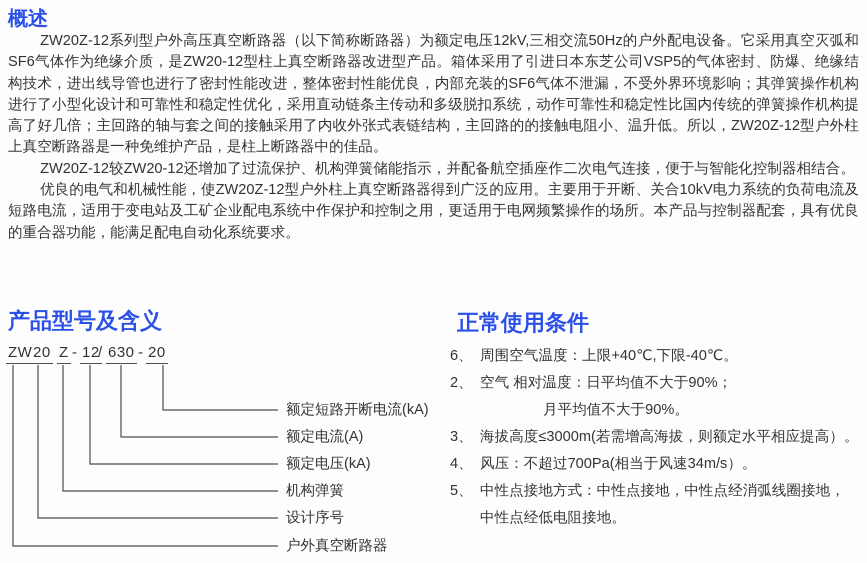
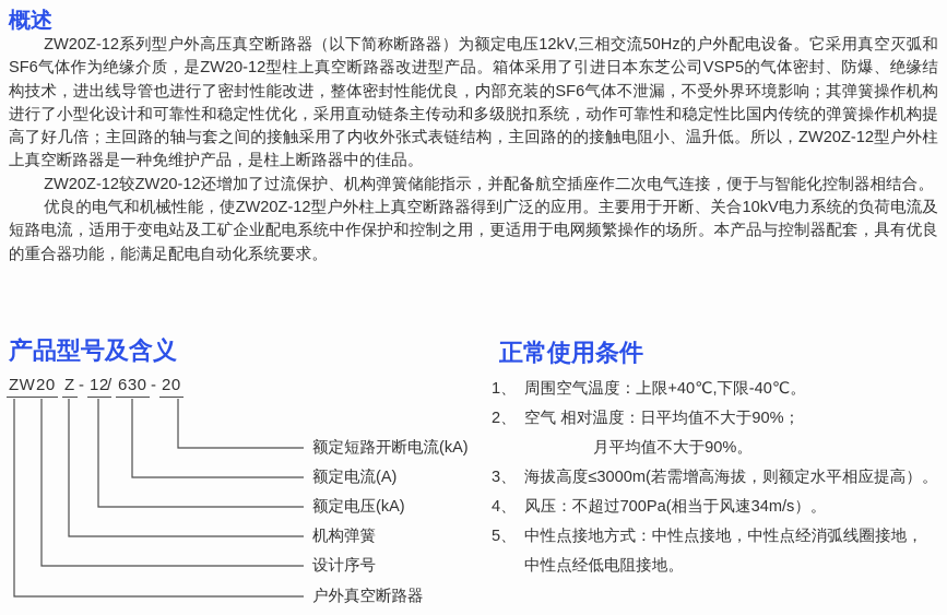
  概述
  ZW20Z-12系列型户外高压真空断路器（以下简称断路器）为额定电压12kV,三相交流50Hz的户外配电设备。它采用真空灭弧和SF6气体作为绝缘介质，是ZW20-12型柱上真空断路器改进型产品。箱体采用了引进日本东芝公司VSP5的气体密封、防爆、绝缘结构技术，进出线导管也进行了密封性能改进，整体密封性能优良，内部充装的SF6气体不泄漏，不受外界环境影响；其弹簧操作机构进行了小型化设计和可靠性和稳定性优化，采用直动链条主传动和多级脱扣系统，动作可靠性和稳定性比国内传统的弹簧操作机构提高了好几倍；主回路的轴与套之间的接触采用了内收外张式表链结构，主回路的的接触电阻小、温升低。所以，ZW20Z-12型户外柱上真空断路器是一种免维护产品，是柱上断路器中的佳品。
  ZW20Z-12较ZW20-12还增加了过流保护、机构弹簧储能指示，并配备航空插座作二次电气连接，便于与智能化控制器相结合。
  优良的电气和机械性能，使ZW20Z-12型户外柱上真空断路器得到广泛的应用。主要用于开断、关合10kV电力系统的负荷电流及短路电流，适用于变电站及工矿企业配电系统中作保护和控制之用，更适用于电网频繁操作的场所。本产品与控制器配套，具有优良的重合器功能，能满足配电自动化系统要求。
  产品型号及含义
  ZW
  20
  Z
  -
  12
  /
  630
  -
  20
  额定短路开断电流(kA)
  额定电流(A)
  额定电压(kA)
  机构弹簧
  设计序号
  户外真空断路器
  正常使用条件
- 6、
+ 1、
  周围空气温度：上限+40℃,下限-40℃。
  2、
  空气 相对温度：日平均值不大于90%；
  月平均值不大于90%。
  3、
  海拔高度≤3000m(若需增高海拔，则额定水平相应提高）。
  4、
  风压：不超过700Pa(相当于风速34m/s）。
  5、
  中性点接地方式：中性点接地，中性点经消弧线圈接地，
  中性点经低电阻接地。
